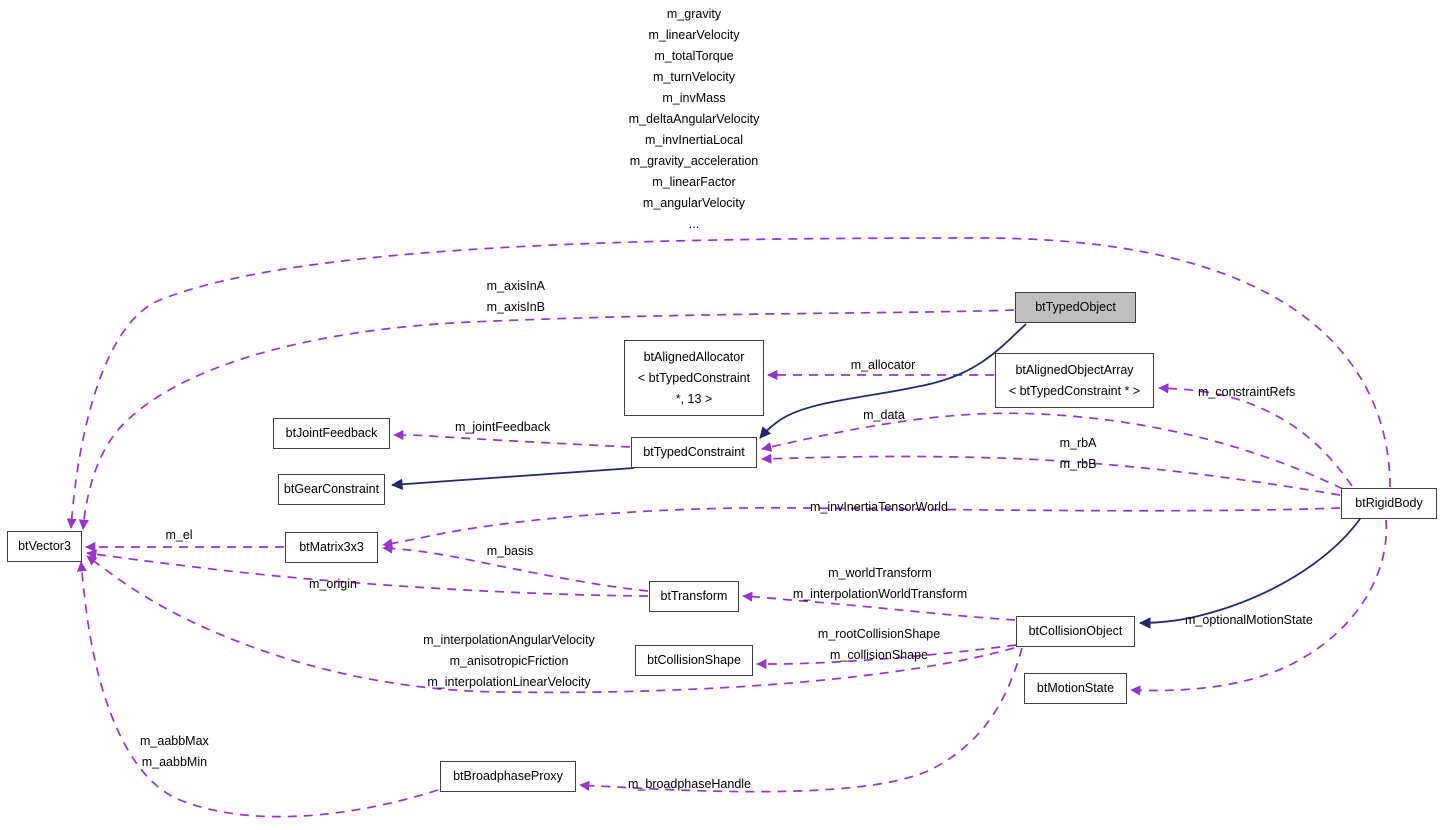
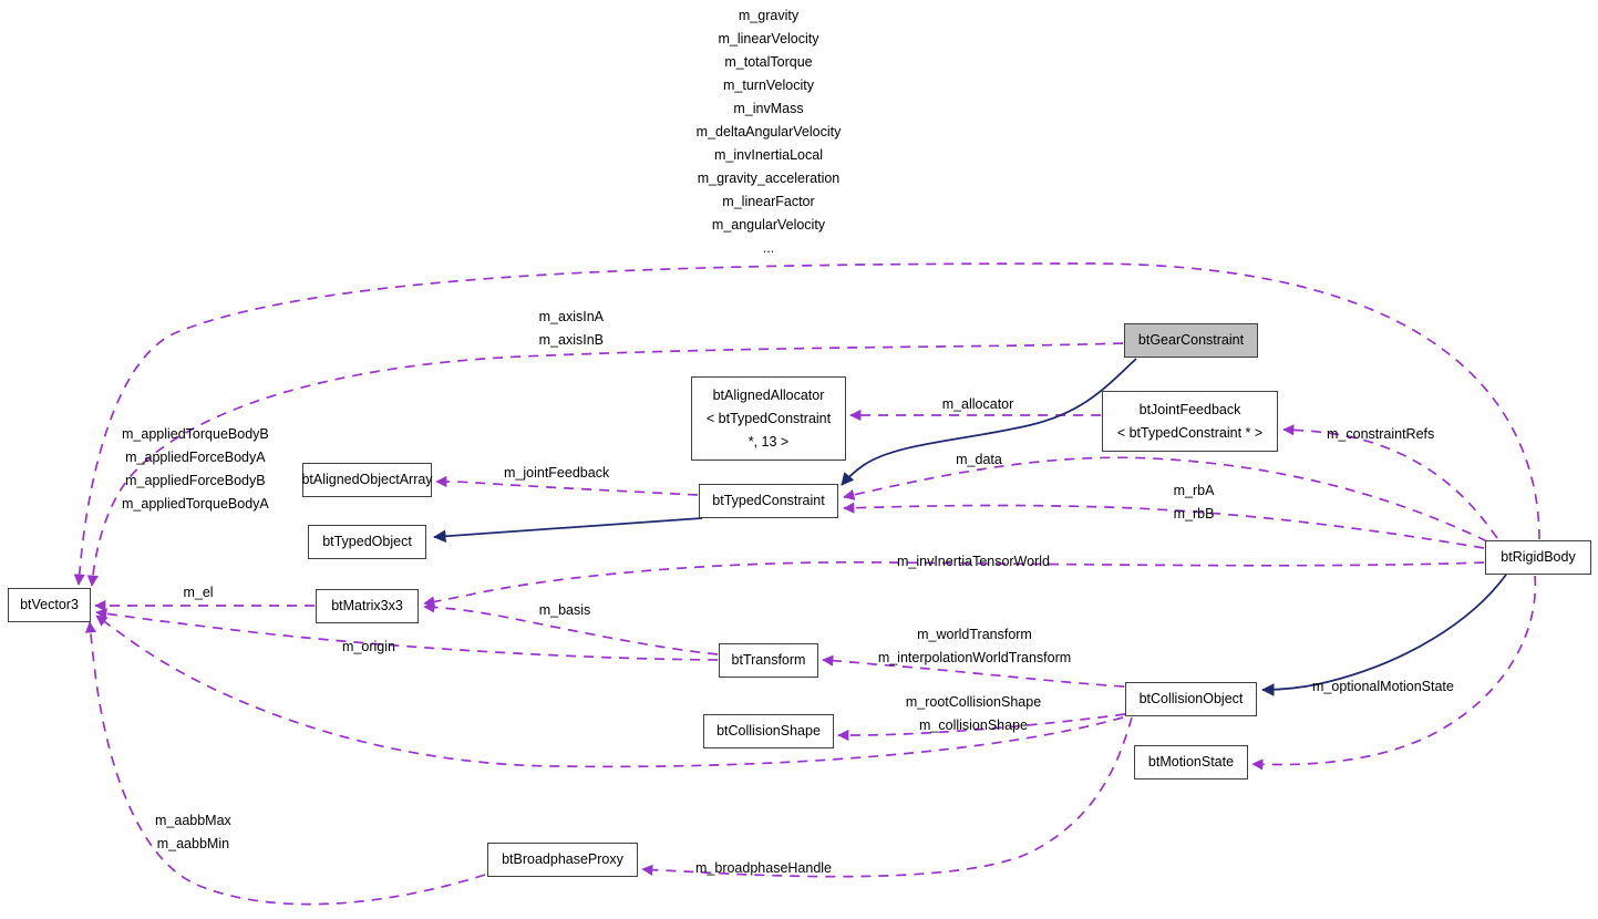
- btTypedObject
+ btGearConstraint
  btAlignedAllocator
  < btTypedConstraint
  *, 13 >
- btAlignedObjectArray
+ btJointFeedback
  < btTypedConstraint * >
- btJointFeedback
+ btAlignedObjectArray
  btTypedConstraint
- btGearConstraint
+ btTypedObject
  btRigidBody
  btVector3
  btMatrix3x3
  btTransform
  btCollisionObject
  btCollisionShape
  btMotionState
  btBroadphaseProxy
  m_gravity
  m_linearVelocity
  m_totalTorque
  m_turnVelocity
  m_invMass
  m_deltaAngularVelocity
  m_invInertiaLocal
  m_gravity_acceleration
  m_linearFactor
  m_angularVelocity
  ...
  m_axisInA
  m_axisInB
  m_allocator
+ m_appliedTorqueBodyB
+ m_appliedForceBodyA
+ m_appliedForceBodyB
+ m_appliedTorqueBodyA
  m_constraintRefs
  m_data
  m_jointFeedback
  m_rbA
  m_rbB
  m_invInertiaTensorWorld
  m_el
  m_basis
  m_origin
  m_worldTransform
  m_interpolationWorldTransform
  m_rootCollisionShape
  m_collisionShape
- m_interpolationAngularVelocity
- m_anisotropicFriction
- m_interpolationLinearVelocity
  m_optionalMotionState
  m_aabbMax
  m_aabbMin
  m_broadphaseHandle
